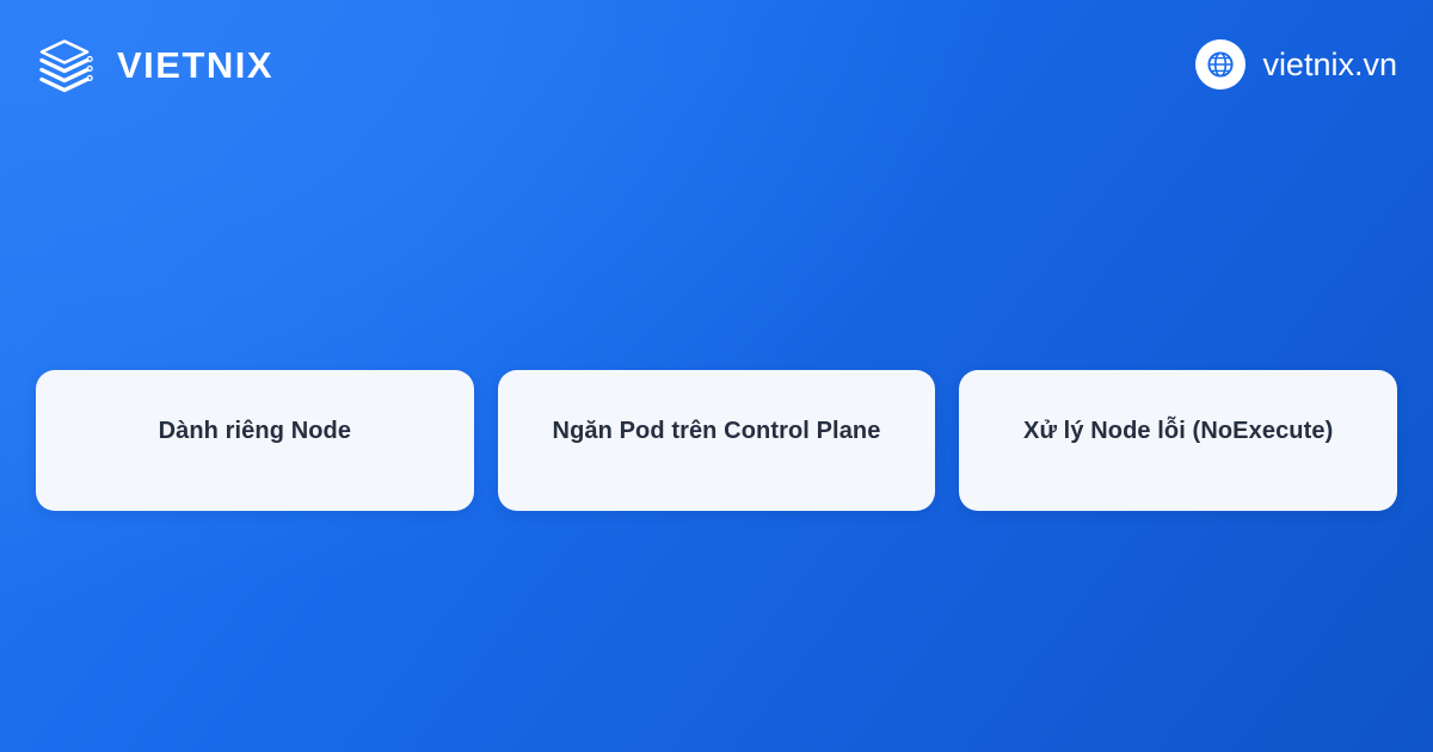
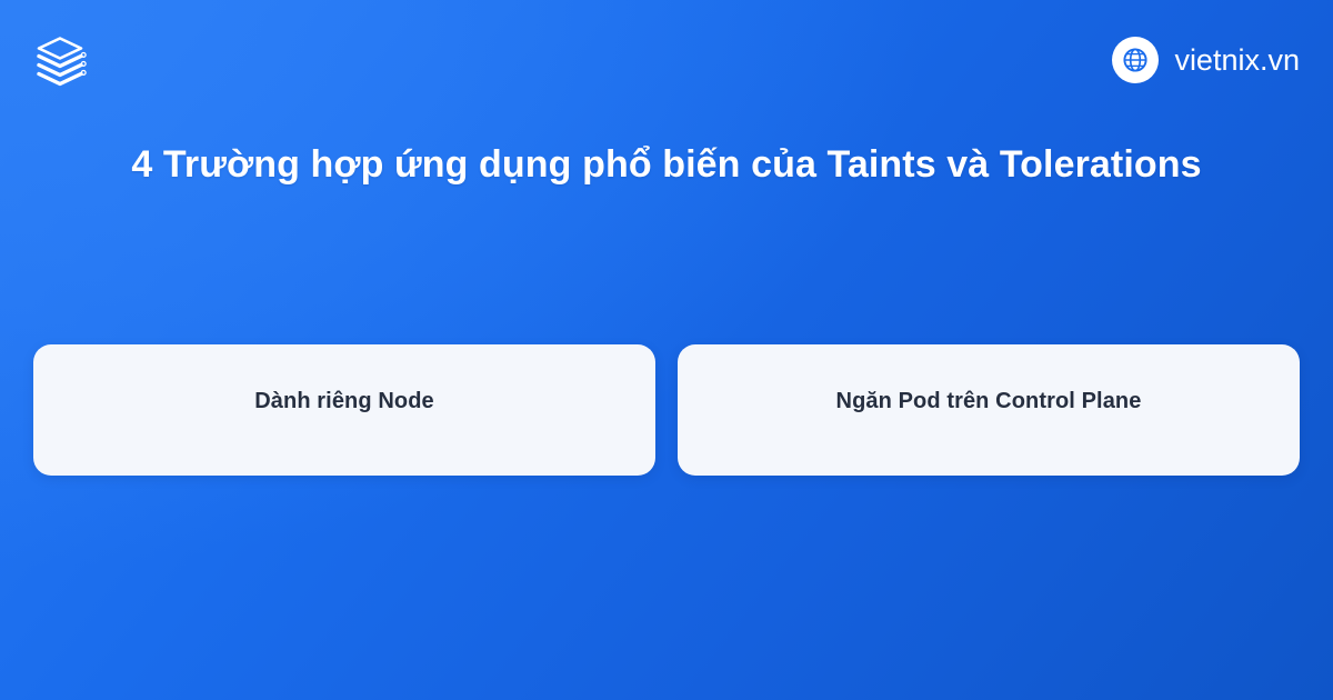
- VIETNIX
  vietnix.vn
+ 4 Trường hợp ứng dụng phổ biến của Taints và Tolerations
  Dành riêng Node
  Ngăn Pod trên Control Plane
- Xử lý Node lỗi (NoExecute)
